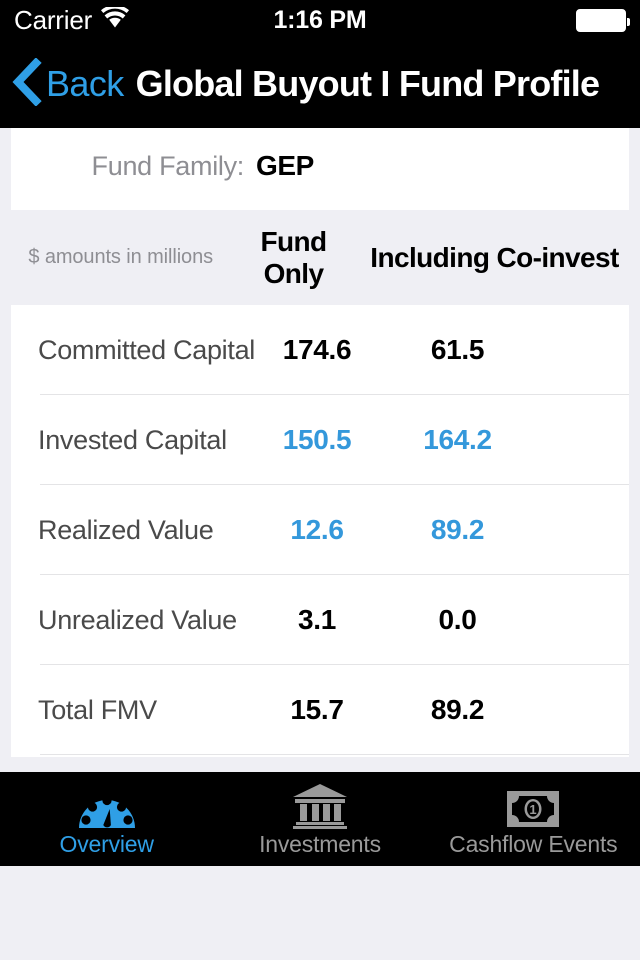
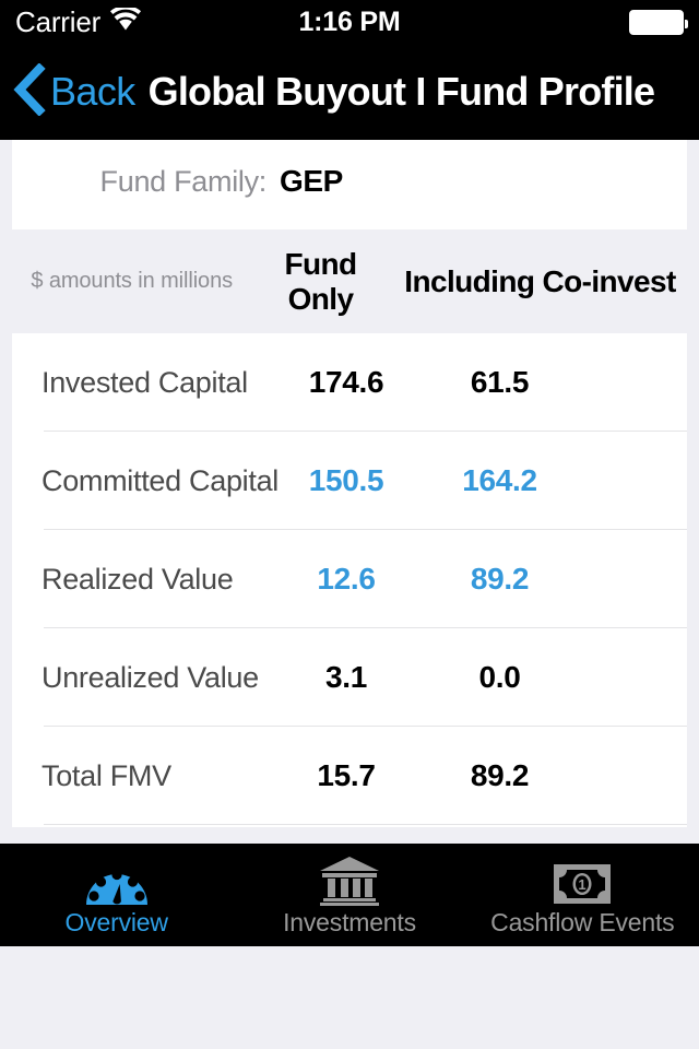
  Carrier
  1:16 PM
  Back
  Global Buyout I Fund Profile
  Fund Family:
  GEP
  $ amounts in millions
  Fund Only
  Including Co-invest
- Committed Capital
+ Invested Capital
  174.6
  61.5
- Invested Capital
+ Committed Capital
  150.5
  164.2
  Realized Value
  12.6
  89.2
  Unrealized Value
  3.1
  0.0
  Total FMV
  15.7
  89.2
  Overview
  Investments
  1
  Cashflow Events
